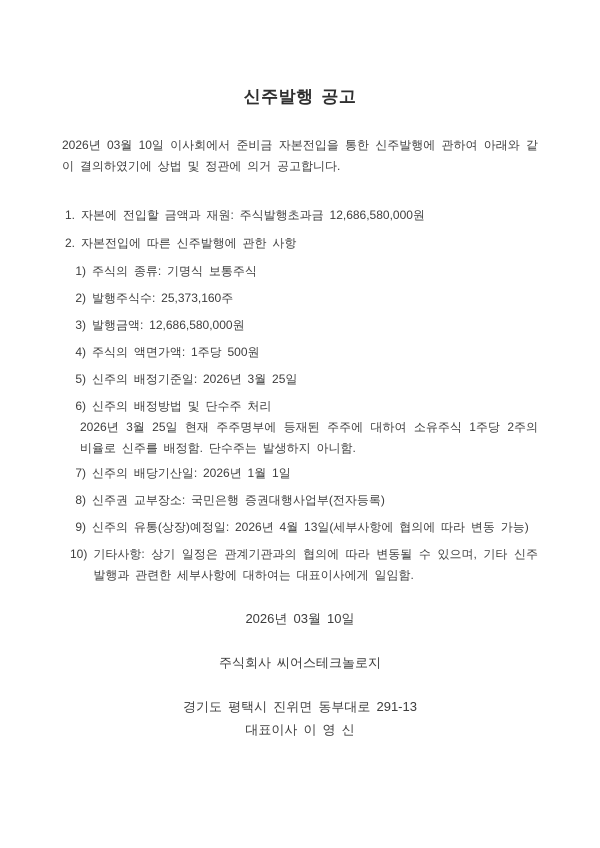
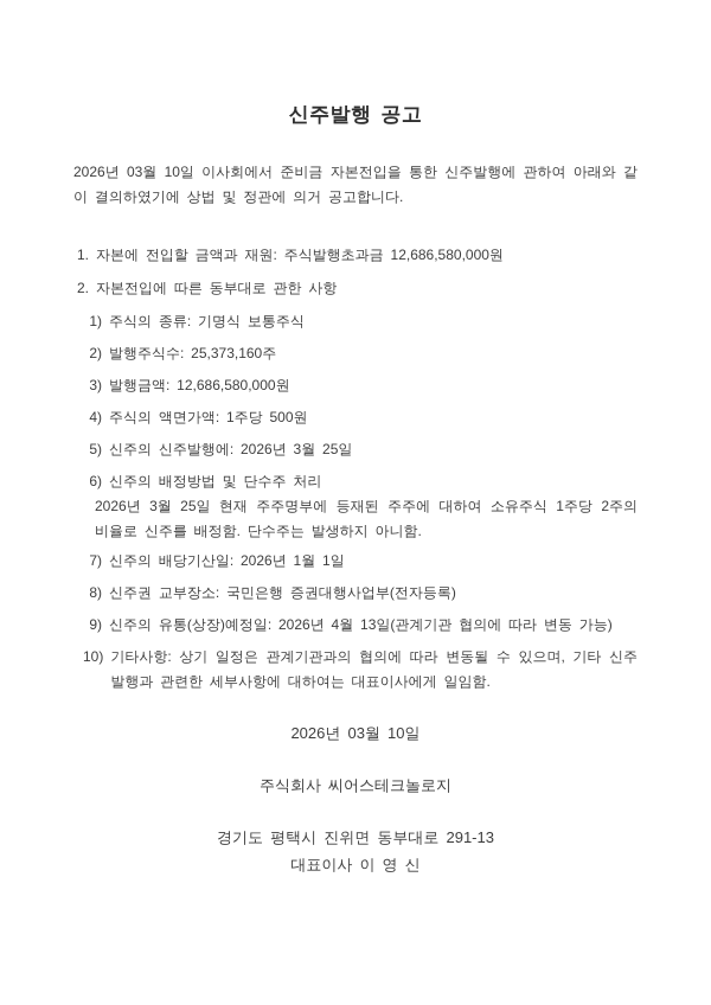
  신주발행 공고
  2026년 03월 10일 이사회에서 준비금 자본전입을 통한 신주발행에 관하여 아래와 같이 결의하였기에 상법 및 정관에 의거 공고합니다.
  1.
  자본에 전입할 금액과 재원: 주식발행초과금 12,686,580,000원
  2.
- 자본전입에 따른 신주발행에 관한 사항
+ 자본전입에 따른 동부대로 관한 사항
  1)
  주식의 종류: 기명식 보통주식
  2)
  발행주식수: 25,373,160주
  3)
  발행금액: 12,686,580,000원
  4)
  주식의 액면가액: 1주당 500원
  5)
- 신주의 배정기준일: 2026년 3월 25일
+ 신주의 신주발행에: 2026년 3월 25일
  6)
  신주의 배정방법 및 단수주 처리
  2026년 3월 25일 현재 주주명부에 등재된 주주에 대하여 소유주식 1주당 2주의 비율로 신주를 배정함. 단수주는 발생하지 아니함.
  7)
  신주의 배당기산일: 2026년 1월 1일
  8)
  신주권 교부장소: 국민은행 증권대행사업부(전자등록)
  9)
- 신주의 유통(상장)예정일: 2026년 4월 13일(세부사항에 협의에 따라 변동 가능)
+ 신주의 유통(상장)예정일: 2026년 4월 13일(관계기관 협의에 따라 변동 가능)
  10)
  기타사항: 상기 일정은 관계기관과의 협의에 따라 변동될 수 있으며, 기타 신주 발행과 관련한 세부사항에 대하여는 대표이사에게 일임함.
  2026년 03월 10일
  주식회사 씨어스테크놀로지
  경기도 평택시 진위면 동부대로 291-13
  대표이사 이 영 신
